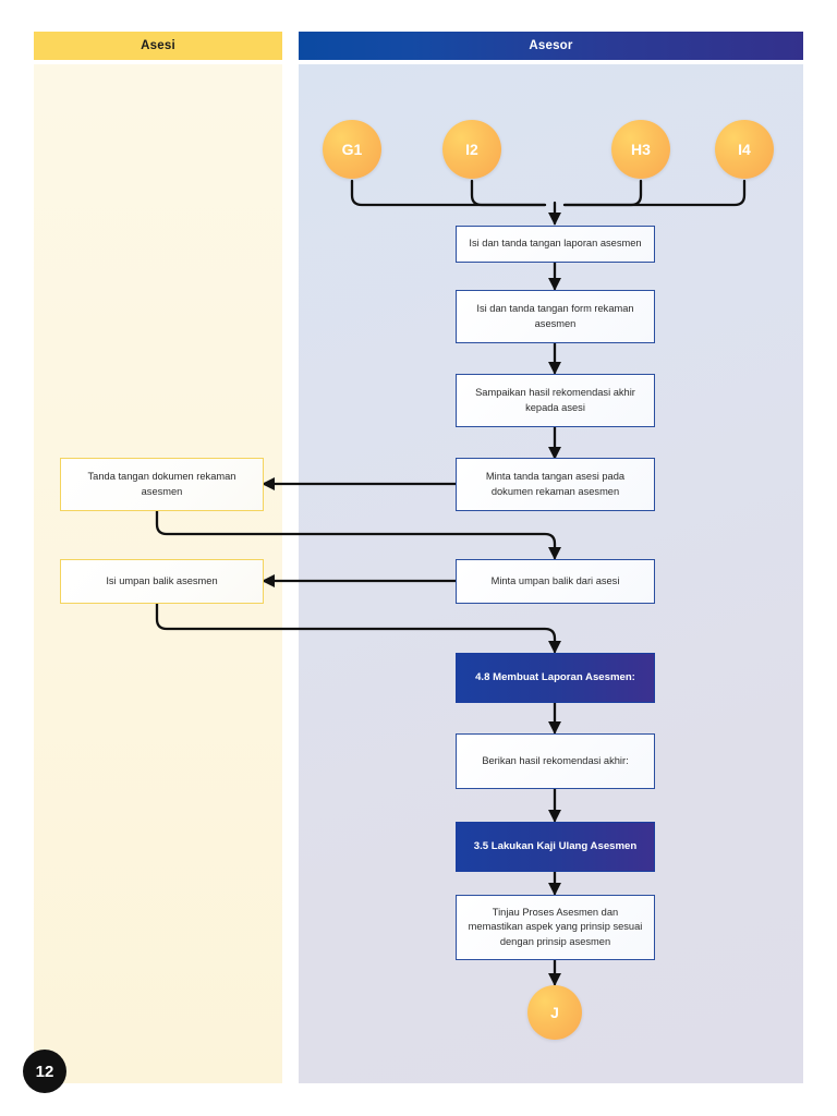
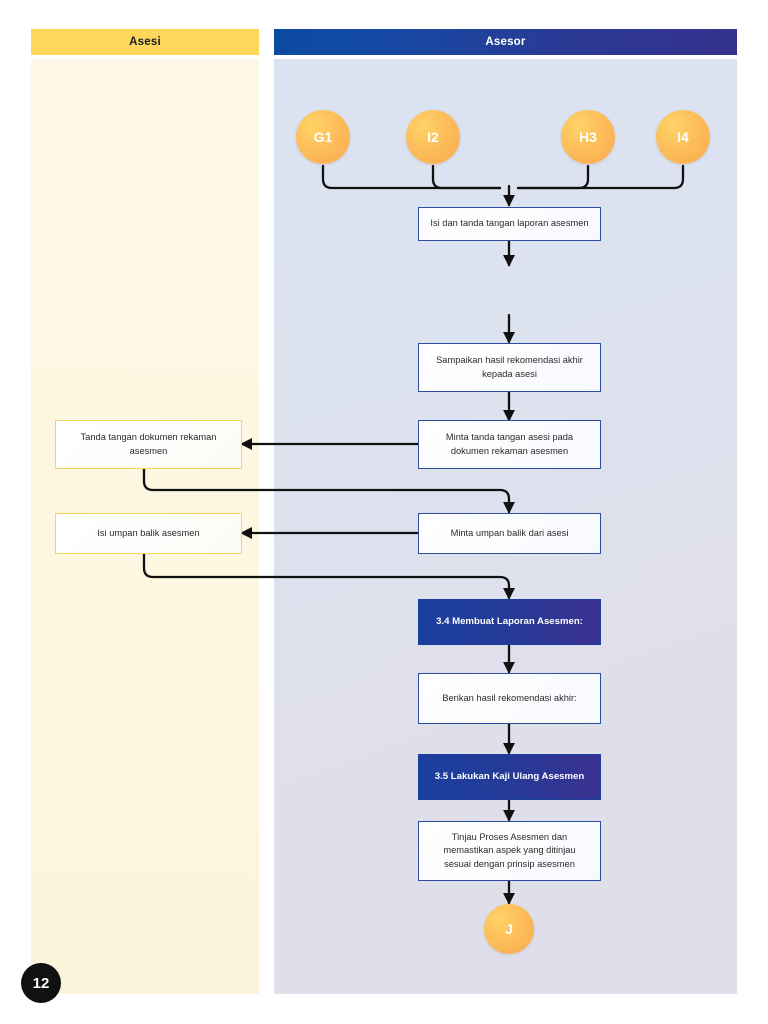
  Asesi
  Asesor
  G1
  I2
  H3
  I4
  Isi dan tanda tangan laporan asesmen
- Isi dan tanda tangan form rekaman asesmen
  Sampaikan hasil rekomendasi akhir kepada asesi
  Minta tanda tangan asesi pada dokumen rekaman asesmen
  Minta umpan balik dari asesi
- 4.8 Membuat Laporan Asesmen:
+ 3.4 Membuat Laporan Asesmen:
  Berikan hasil rekomendasi akhir:
  3.5 Lakukan Kaji Ulang Asesmen
- Tinjau Proses Asesmen dan memastikan aspek yang prinsip sesuai dengan prinsip asesmen
+ Tinjau Proses Asesmen dan memastikan aspek yang ditinjau sesuai dengan prinsip asesmen
  Tanda tangan dokumen rekaman asesmen
  Isi umpan balik asesmen
  J
  12
